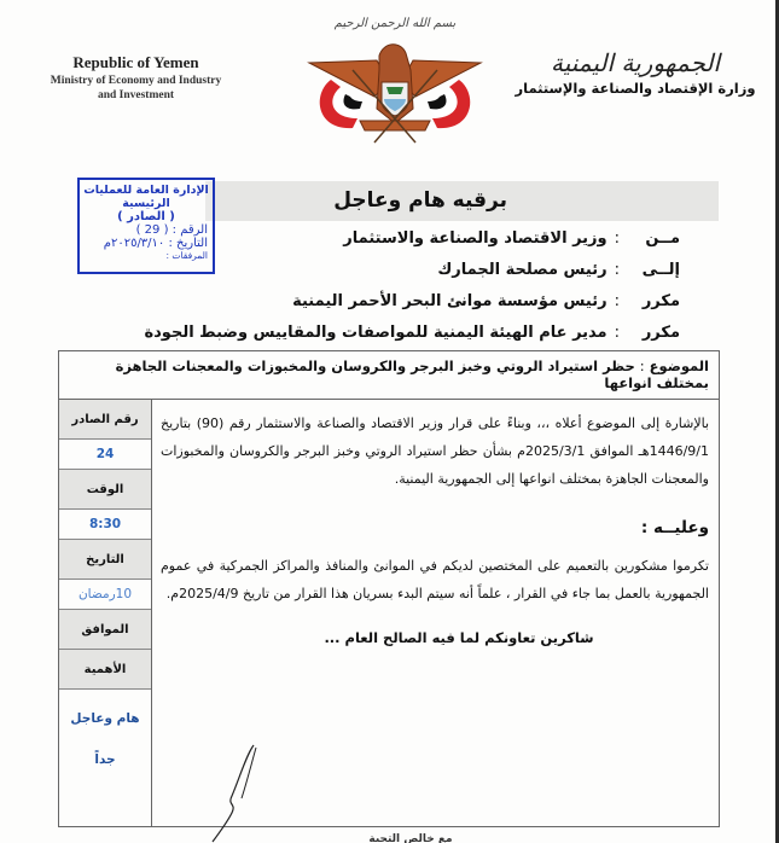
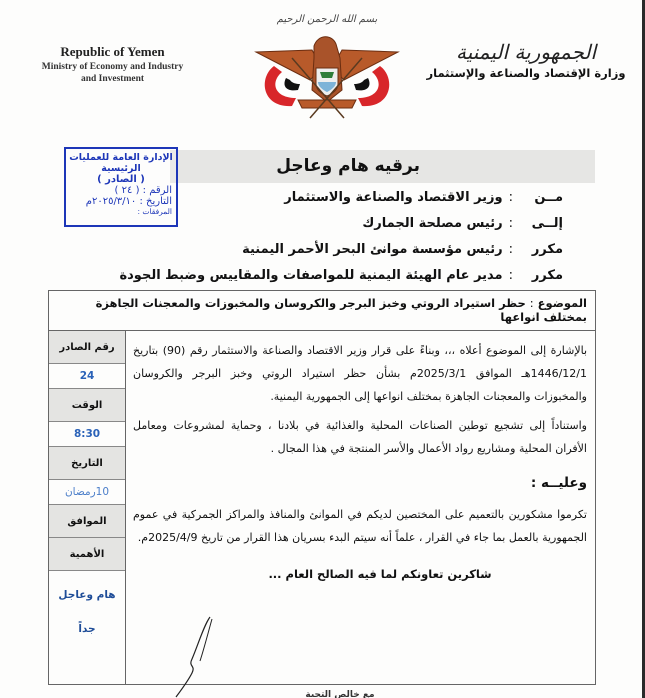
  Republic of Yemen
  Ministry of Economy and Industry
  and Investment
  بسم الله الرحمن الرحيم
  الجمهورية اليمنية
  وزارة الإقتصاد والصناعة والإستثمار
  برقيه هام وعاجل
  الإدارة العامة للعمليات الرئيسية
  ( الصادر )
- الرقم : ( 29 )
+ الرقم : ( ٢٤ )
  التاريخ : ٢٠٢٥/٣/١٠م
  المرفقات :
  مــن:وزير الاقتصاد والصناعة والاستثمار
  إلــى:رئيس مصلحة الجمارك
  مكرر:رئيس مؤسسة موانئ البحر الأحمر اليمنية
  مكرر:مدير عام الهيئة اليمنية للمواصفات والمقاييس وضبط الجودة
  الموضوع:حظر استيراد الروتي وخبز البرجر والكروسان والمخبوزات والمعجنات الجاهزة بمختلف انواعها
  رقم الصادر
  24
  الوقت
  8:30
  التاريخ
  10رمضان
  الموافق
  الأهمية
  هام وعاجل
  جداً
- بالإشارة إلى الموضوع أعلاه ،،، وبناءً على قرار وزير الاقتصاد والصناعة والاستثمار رقم (90) بتاريخ 1446/9/1هـ الموافق 2025/3/1م بشأن حظر استيراد الروتي وخبز البرجر والكروسان والمخبوزات والمعجنات الجاهزة بمختلف انواعها إلى الجمهورية اليمنية.
+ بالإشارة إلى الموضوع أعلاه ،،، وبناءً على قرار وزير الاقتصاد والصناعة والاستثمار رقم (90) بتاريخ 1446/12/1هـ الموافق 2025/3/1م بشأن حظر استيراد الروتي وخبز البرجر والكروسان والمخبوزات والمعجنات الجاهزة بمختلف انواعها إلى الجمهورية اليمنية.
+ واستناداً إلى تشجيع توطين الصناعات المحلية والغذائية في بلادنا ، وحماية لمشروعات ومعامل الأفران المحلية ومشاريع رواد الأعمال والأسر المنتجة في هذا المجال .
  وعليــه :
  تكرموا مشكورين بالتعميم على المختصين لديكم في الموانئ والمنافذ والمراكز الجمركية في عموم الجمهورية بالعمل بما جاء في القرار ، علماً أنه سيتم البدء بسريان هذا القرار من تاريخ 2025/4/9م.
  شاكرين تعاونكم لما فيه الصالح العام ...
  مع خالص التحية
